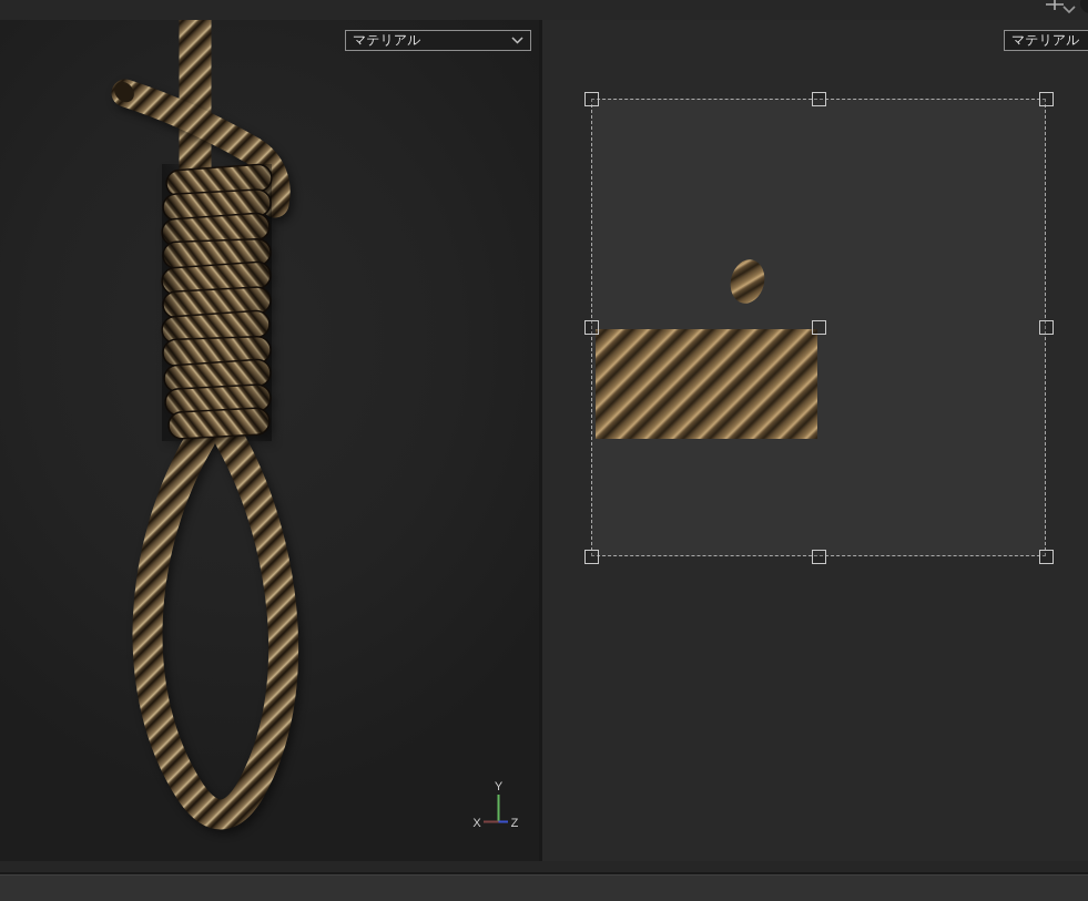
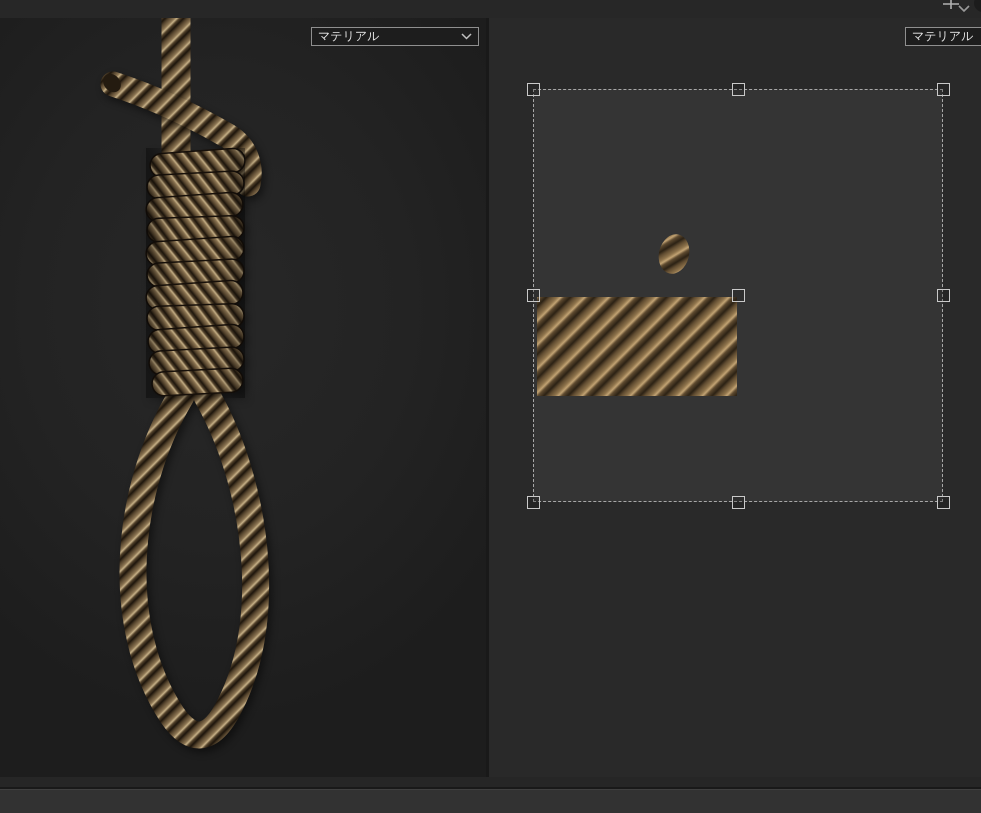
- Y
- X
- Z
  マテリアル
  マテリアル
